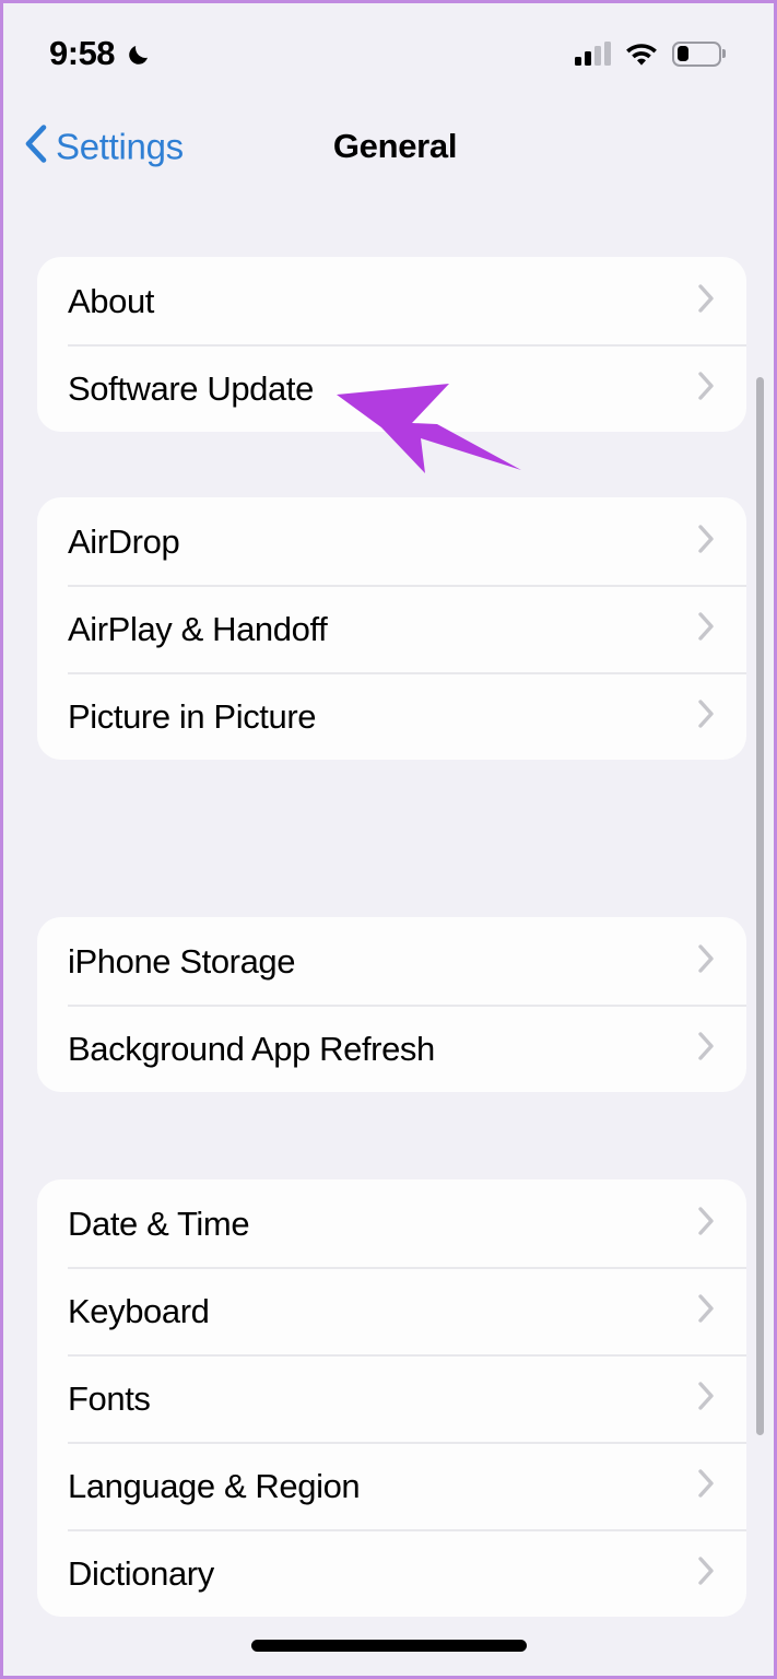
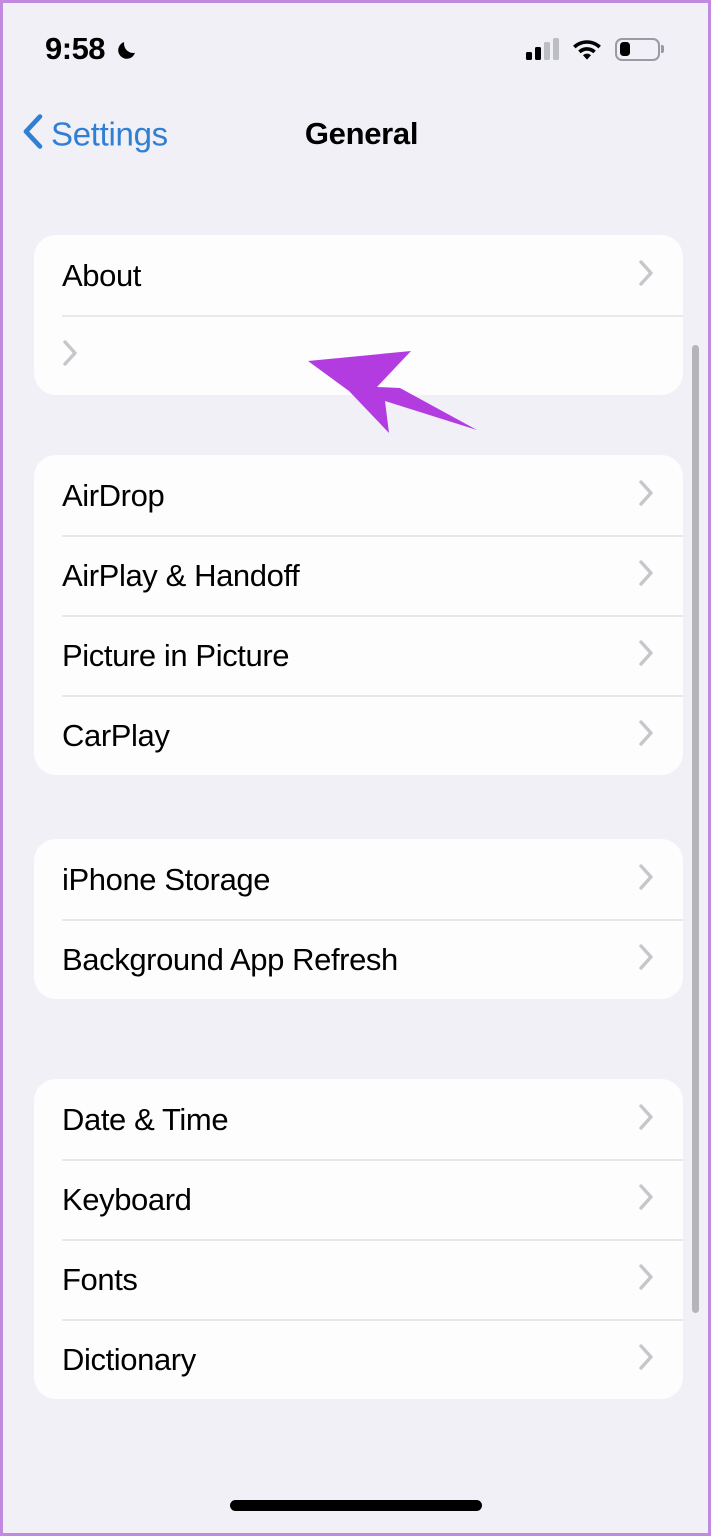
  9:58
  Settings
  General
  About
- Software Update
  AirDrop
  AirPlay & Handoff
  Picture in Picture
+ CarPlay
  iPhone Storage
  Background App Refresh
  Date & Time
  Keyboard
  Fonts
- Language & Region
  Dictionary
